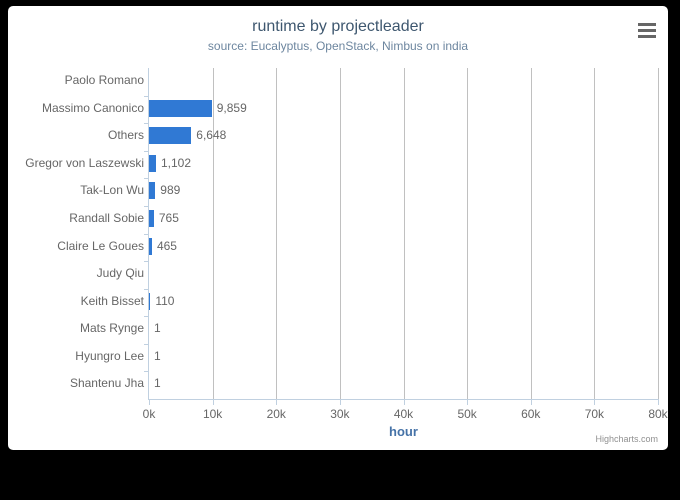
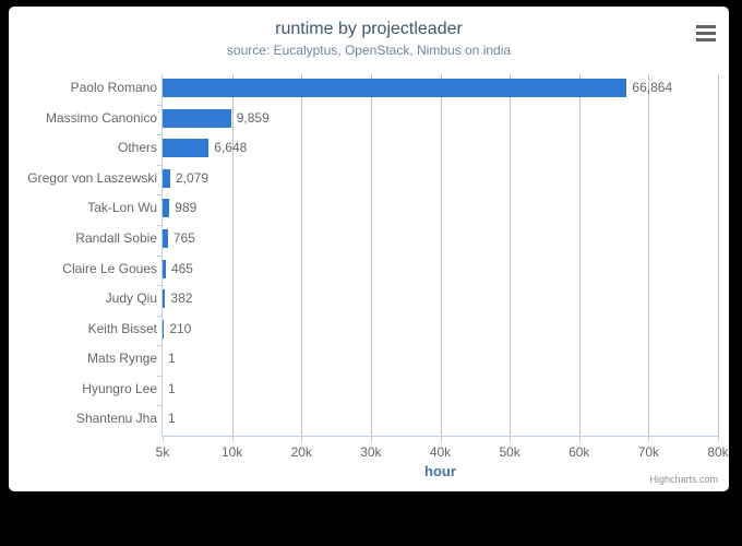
  runtime by projectleader
  source: Eucalyptus, OpenStack, Nimbus on india
  Paolo Romano
  Massimo Canonico
  Others
  Gregor von Laszewski
  Tak-Lon Wu
  Randall Sobie
  Claire Le Goues
  Judy Qiu
  Keith Bisset
  Mats Rynge
  Hyungro Lee
  Shantenu Jha
+ 66,864
  9,859
  6,648
- 1,102
+ 2,079
  989
  765
  465
+ 382
- 110
+ 210
  1
  1
  1
- 0k
+ 5k
  10k
  20k
  30k
  40k
  50k
  60k
  70k
  80k
  hour
  Highcharts.com
